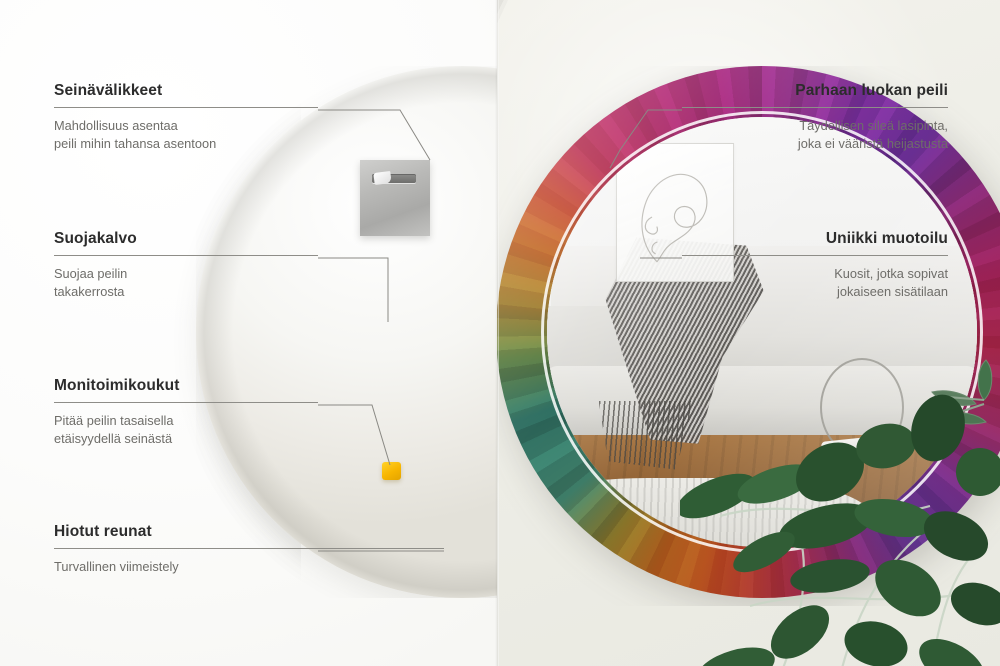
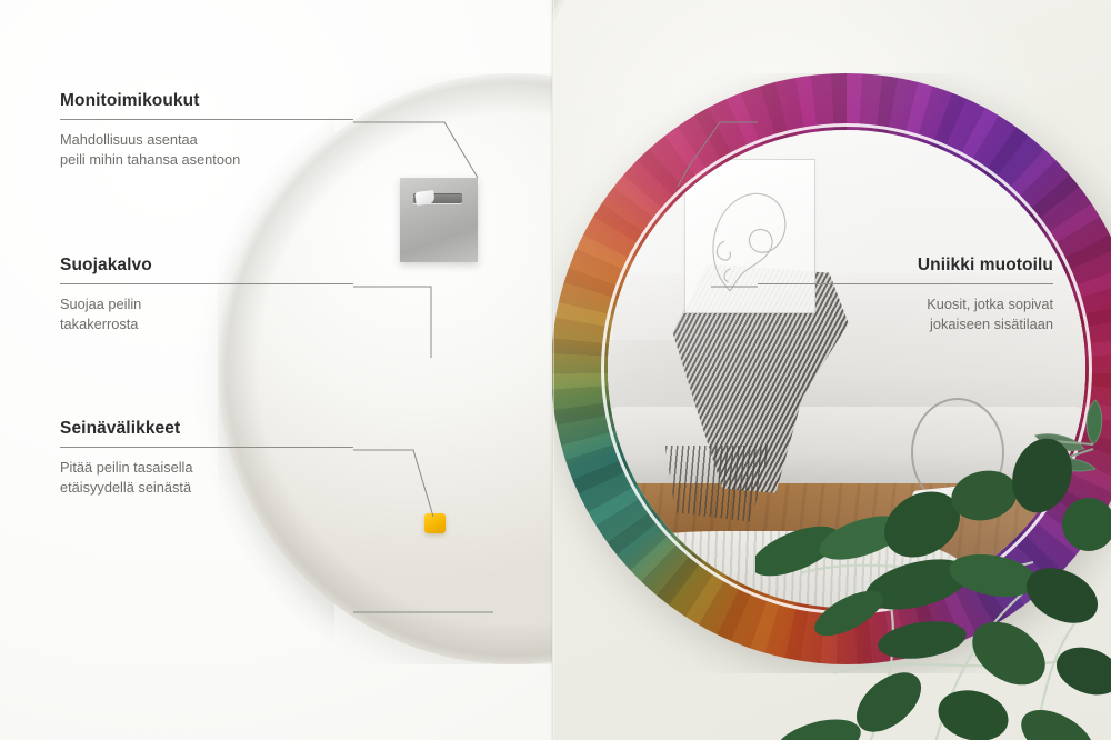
- Seinävälikkeet
+ Monitoimikoukut
  Mahdollisuus asentaa
  peili mihin tahansa asentoon
  Suojakalvo
  Suojaa peilin
  takakerrosta
- Monitoimikoukut
+ Seinävälikkeet
  Pitää peilin tasaisella
  etäisyydellä seinästä
- Hiotut reunat
- Turvallinen viimeistely
- Parhaan luokan peili
- Täydellisen sileä lasipinta,
- joka ei vääristä heijastusta
  Uniikki muotoilu
  Kuosit, jotka sopivat
  jokaiseen sisätilaan
